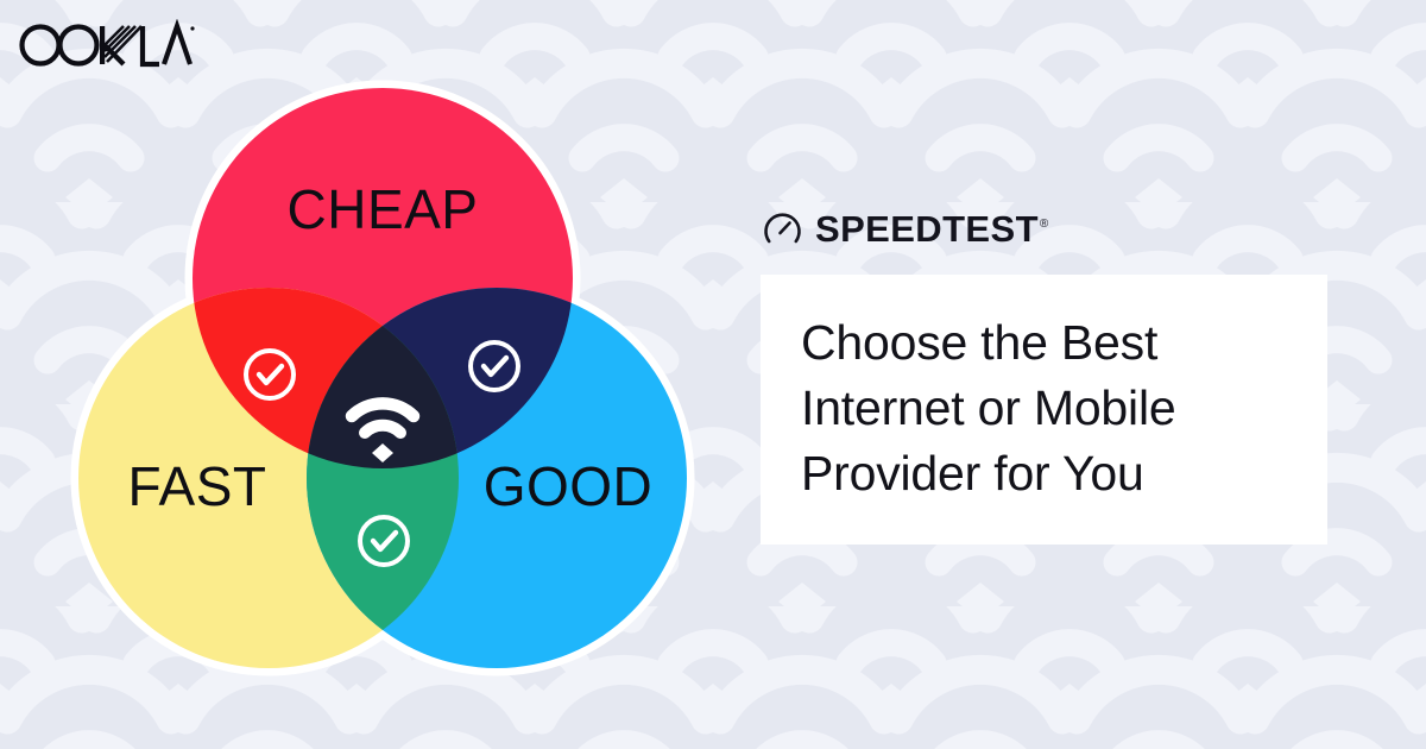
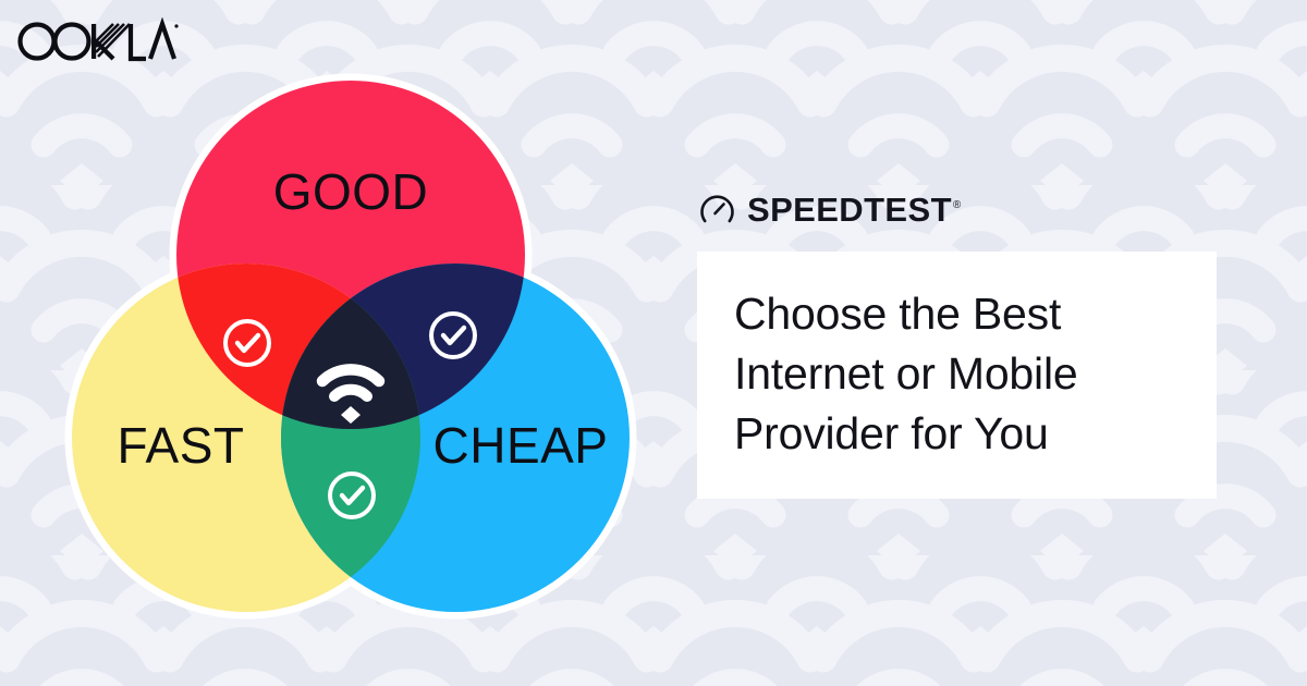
- CHEAP
+ GOOD
  FAST
- GOOD
+ CHEAP
  SPEEDTEST®
  Choose the Best
  Internet or Mobile
  Provider for You
